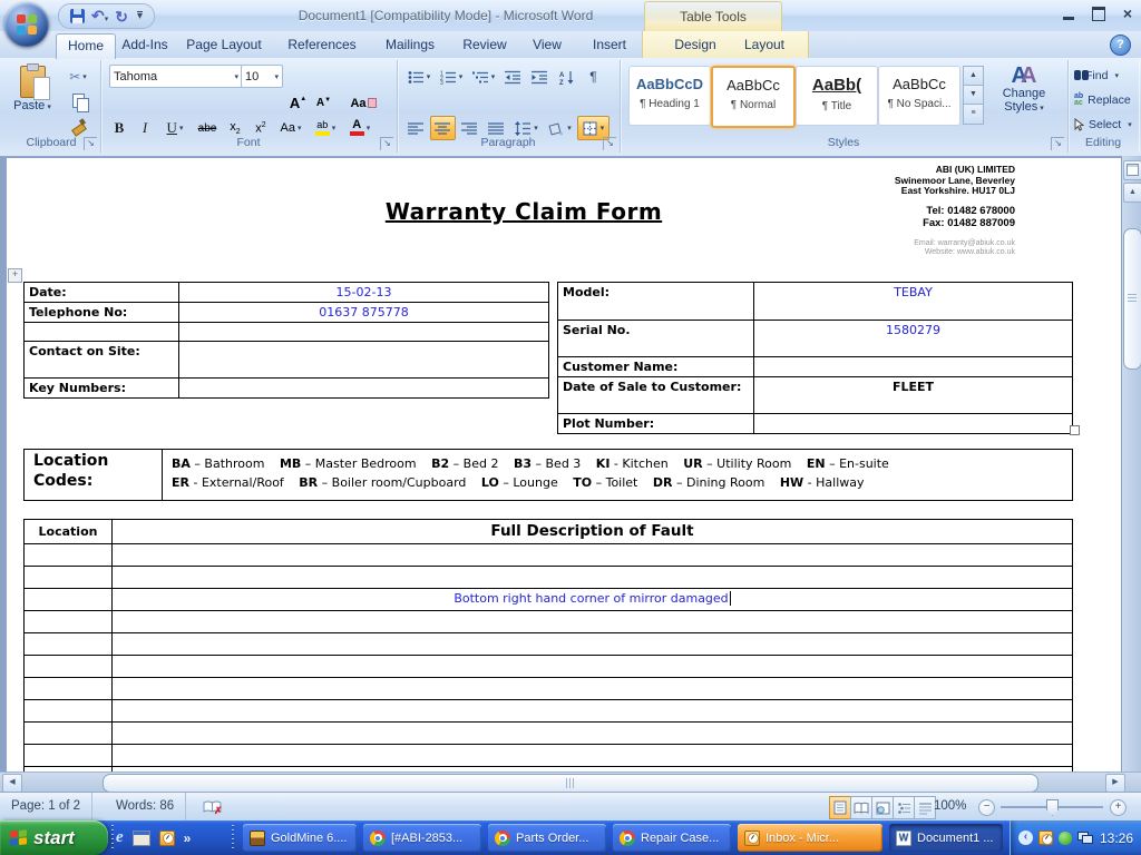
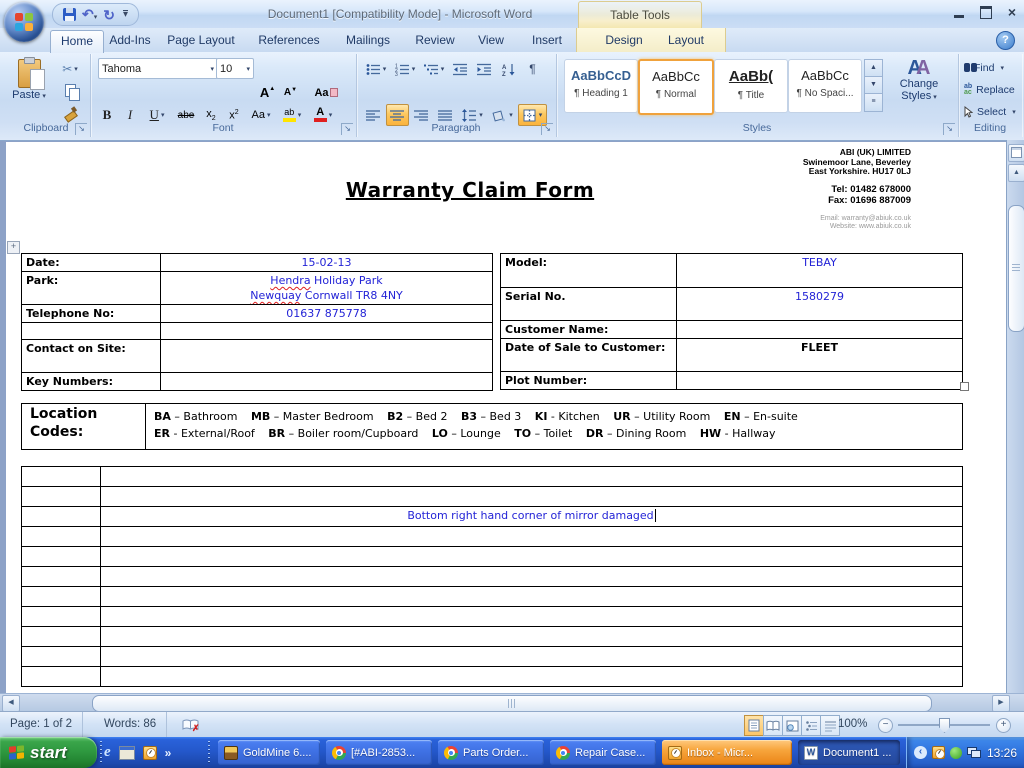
  ↻
  ▾
  Document1 [Compatibility Mode] - Microsoft Word
  Table Tools
  ×
  Home
  Add-Ins
  Page Layout
  References
  Mailings
  Review
  View
  Insert
  Design
  Layout
  ?
  Paste
  ✂
  Clipboard
  ↘
  Tahoma
  10
  A
  A
  Aa
  B
  I
  U
  abe
  Aa
  ab
  A
  Font
  ↘
  ¶
  Paragraph
  ↘
  AaBbCcD
  ¶ Heading 1
  AaBbCc
  ¶ Normal
  AaBb(
  ¶ Title
  AaBbCc
  ¶ No Spaci...
  AA
  Change Styles
  Styles
  ↘
  Find
  Replace
  Select
  Editing
  ABI (UK) LIMITED
  Swinemoor Lane, Beverley
  East Yorkshire. HU17 0LJ
  Tel: 01482 678000
- Fax: 01482 887009
+ Fax: 01696 887009
  Warranty Claim Form
  +
  Date:	15-02-13
+ Park:	Hendra Holiday Park Newquay Cornwall TR8 4NY
  Telephone No:	01637 875778
  Contact on Site:
  Key Numbers:
  Model:	TEBAY
  Serial No.	1580279
  Customer Name:
  Date of Sale to Customer:	FLEET
  Plot Number:
  Location Codes:	BA – Bathroom MB – Master Bedroom B2 – Bed 2 B3 – Bed 3 KI - Kitchen UR – Utility Room EN – En-suite ER - External/Roof BR – Boiler room/Cupboard LO – Lounge TO – Toilet DR – Dining Room HW - Hallway
- Location	Full Description of Fault
  	Bottom right hand corner of mirror damaged
  Page: 1 of 2
  Words: 86
  ✗
  100%
  −
  +
  start
  e
  »
  GoldMine 6....
  [#ABI-2853...
  Parts Order...
  Repair Case...
  Inbox - Micr...
  Document1 ...
  ‹
  13:26
